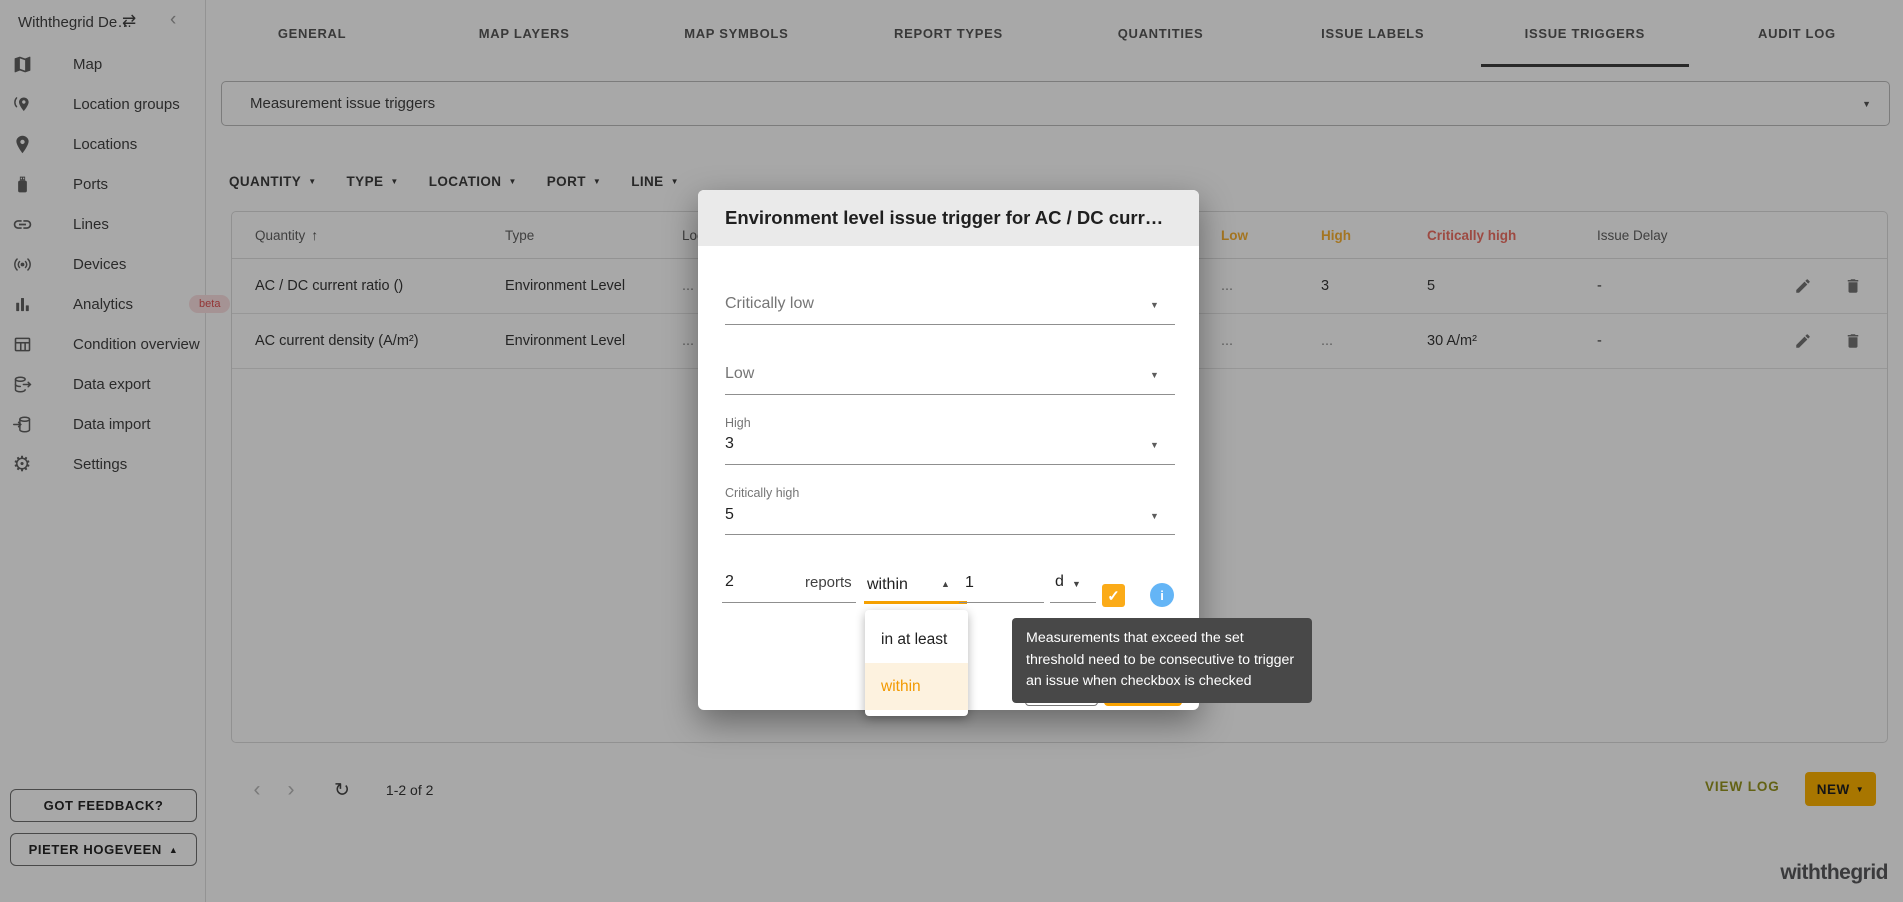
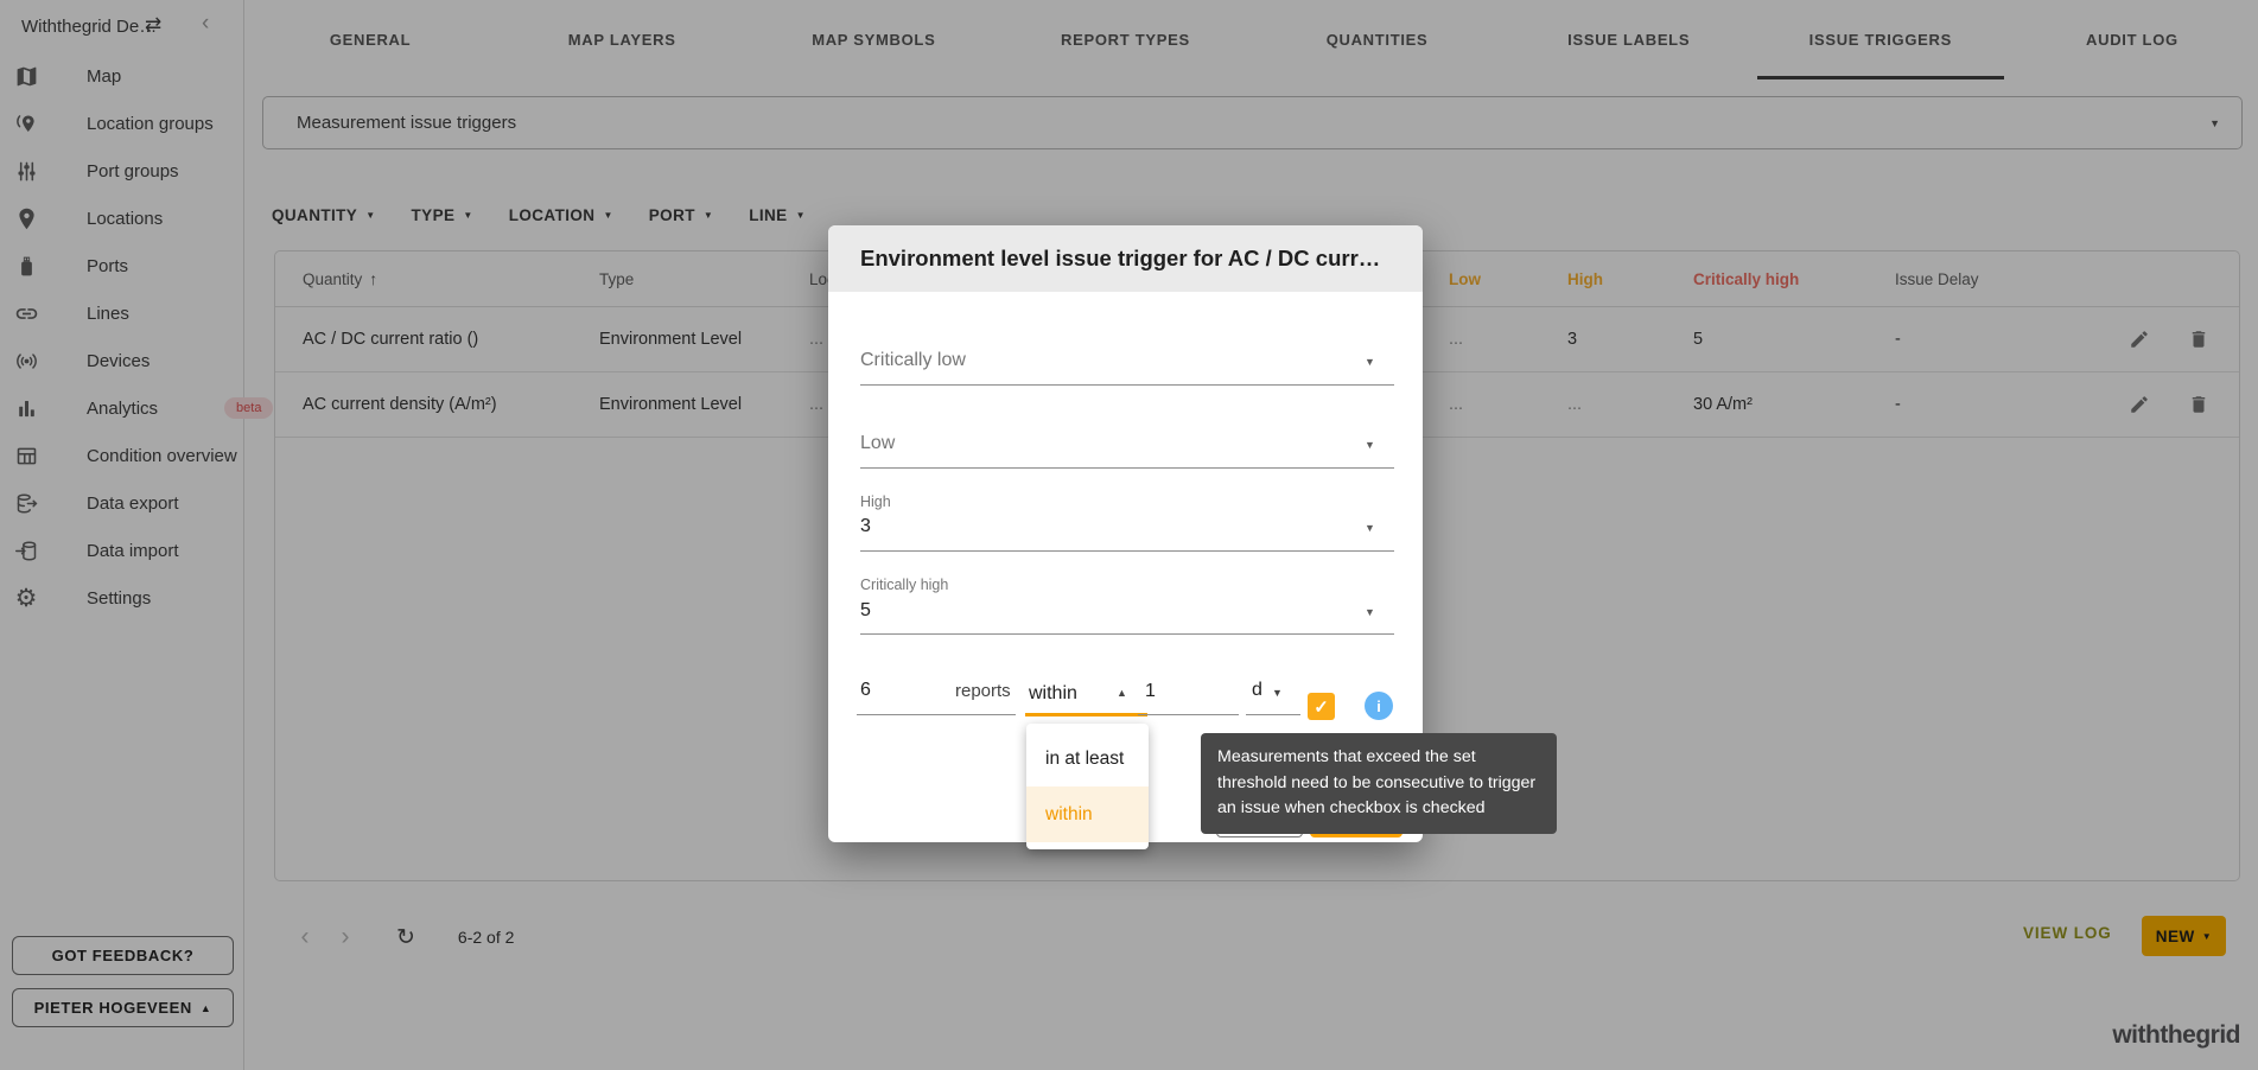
  Withthegrid De…
  ⇄
  ‹
  Map
  Location groups
+ Port groups
  Locations
  Ports
  Lines
  Devices
  Analytics
  beta
  Condition overview
  Data export
  Data import
  ⚙
  Settings
  GOT FEEDBACK?
  PIETER HOGEVEEN
  ▲
  GENERAL
  MAP LAYERS
  MAP SYMBOLS
  REPORT TYPES
  QUANTITIES
  ISSUE LABELS
  ISSUE TRIGGERS
  AUDIT LOG
  Measurement issue triggers
  ▼
  QUANTITY
  ▼
  TYPE
  ▼
  LOCATION
  ▼
  PORT
  ▼
  LINE
  ▼
  Quantity
  ↑
  Type
  Low
  High
  Critically high
  Issue Delay
  AC / DC current ratio ()
  Environment Level
  ...
  ...
  3
  5
  -
  AC current density (A/m²)
  Environment Level
  ...
  ...
  ...
  30 A/m²
  -
  ‹
  ›
  ↻
- 1-2 of 2
+ 6-2 of 2
  VIEW LOG
  NEW
  ▼
  withthegrid
  Environment level issue trigger for AC / DC curr…
  Critically low
  ▼
  Low
  ▼
  High
  3
  ▼
  Critically high
  5
  ▼
- 2
+ 6
  reports
  within
  ▲
  1
  d
  ▼
  ✓
  i
  Measurements that exceed the set threshold need to be consecutive to trigger an issue when checkbox is checked
  in at least
  within
